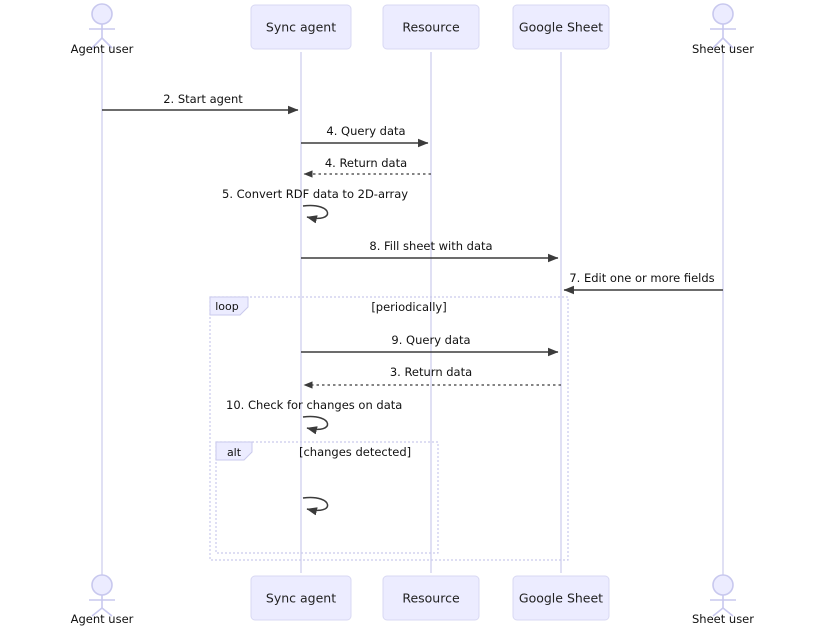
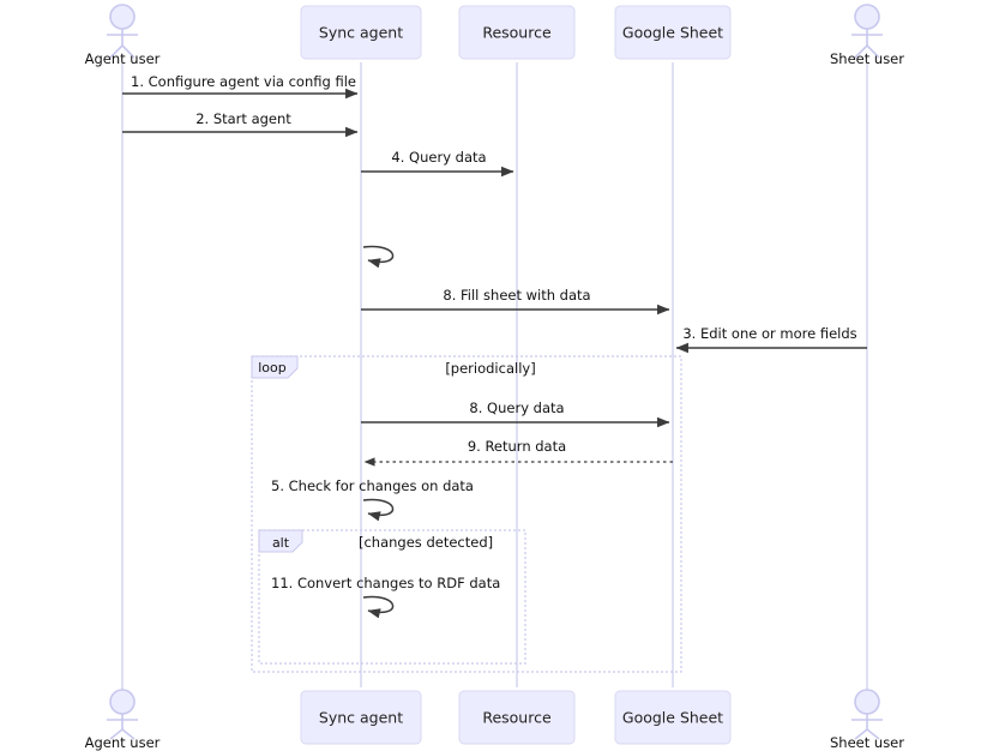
  Agent user
  Sync agent
  Resource
  Google Sheet
  Sheet user
  loop
  [periodically]
  alt
  [changes detected]
+ 1. Configure agent via config file
  2. Start agent
  4. Query data
- 4. Return data
- 5. Convert RDF data to 2D-array
  8. Fill sheet with data
- 7. Edit one or more fields
+ 3. Edit one or more fields
- 9. Query data
+ 8. Query data
- 3. Return data
+ 9. Return data
- 10. Check for changes on data
+ 5. Check for changes on data
+ 11. Convert changes to RDF data
  Agent user
  Sync agent
  Resource
  Google Sheet
  Sheet user
